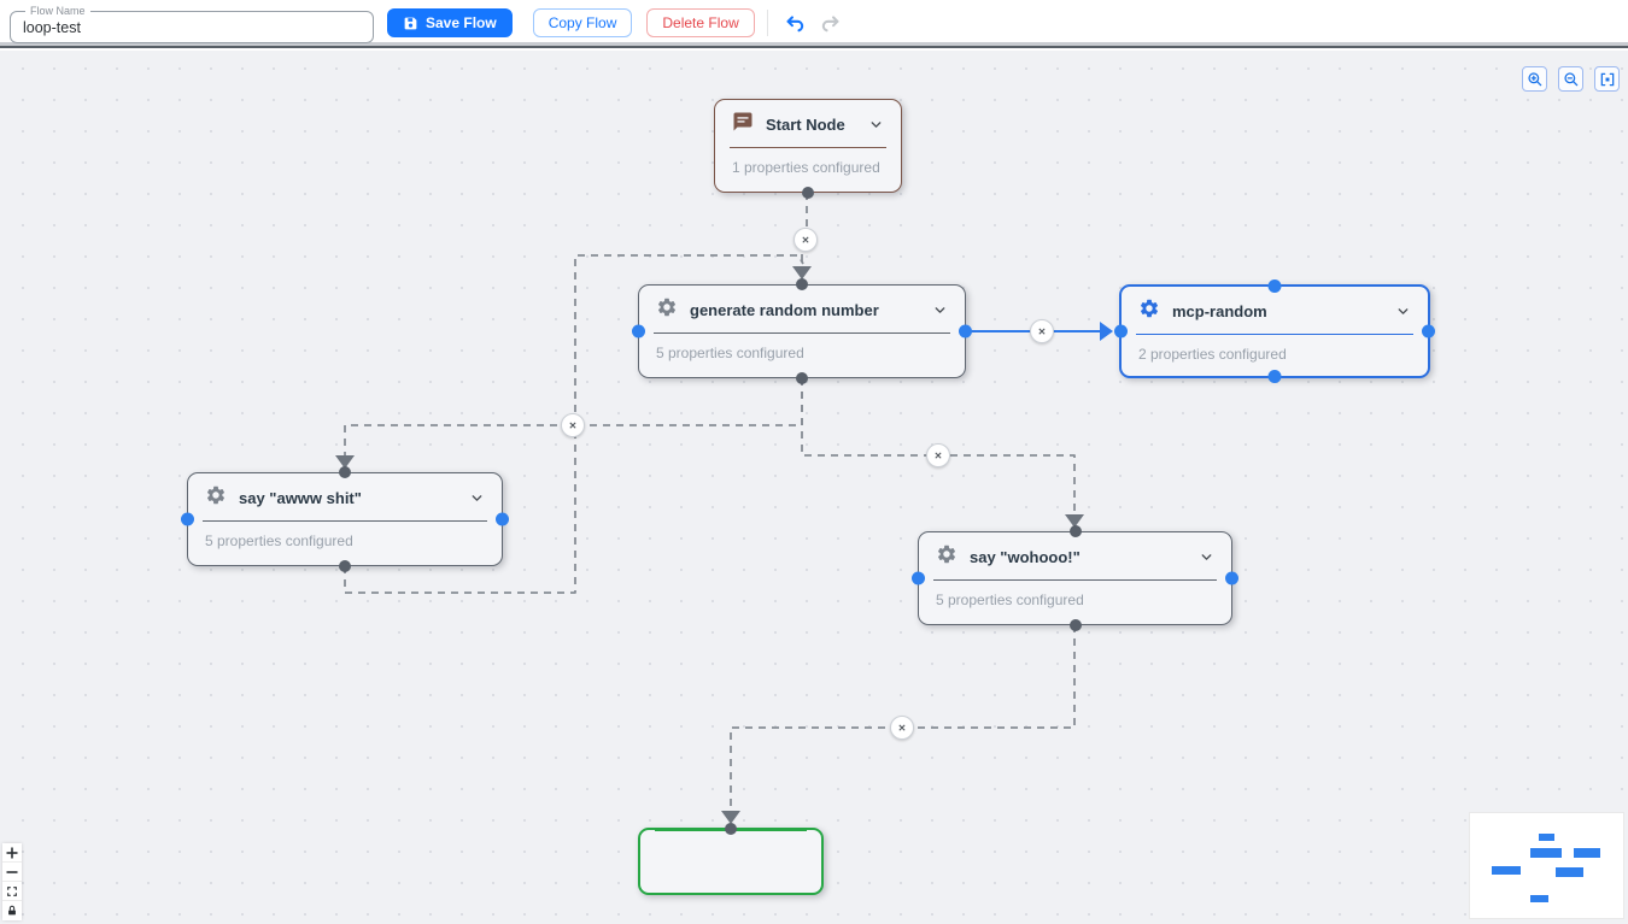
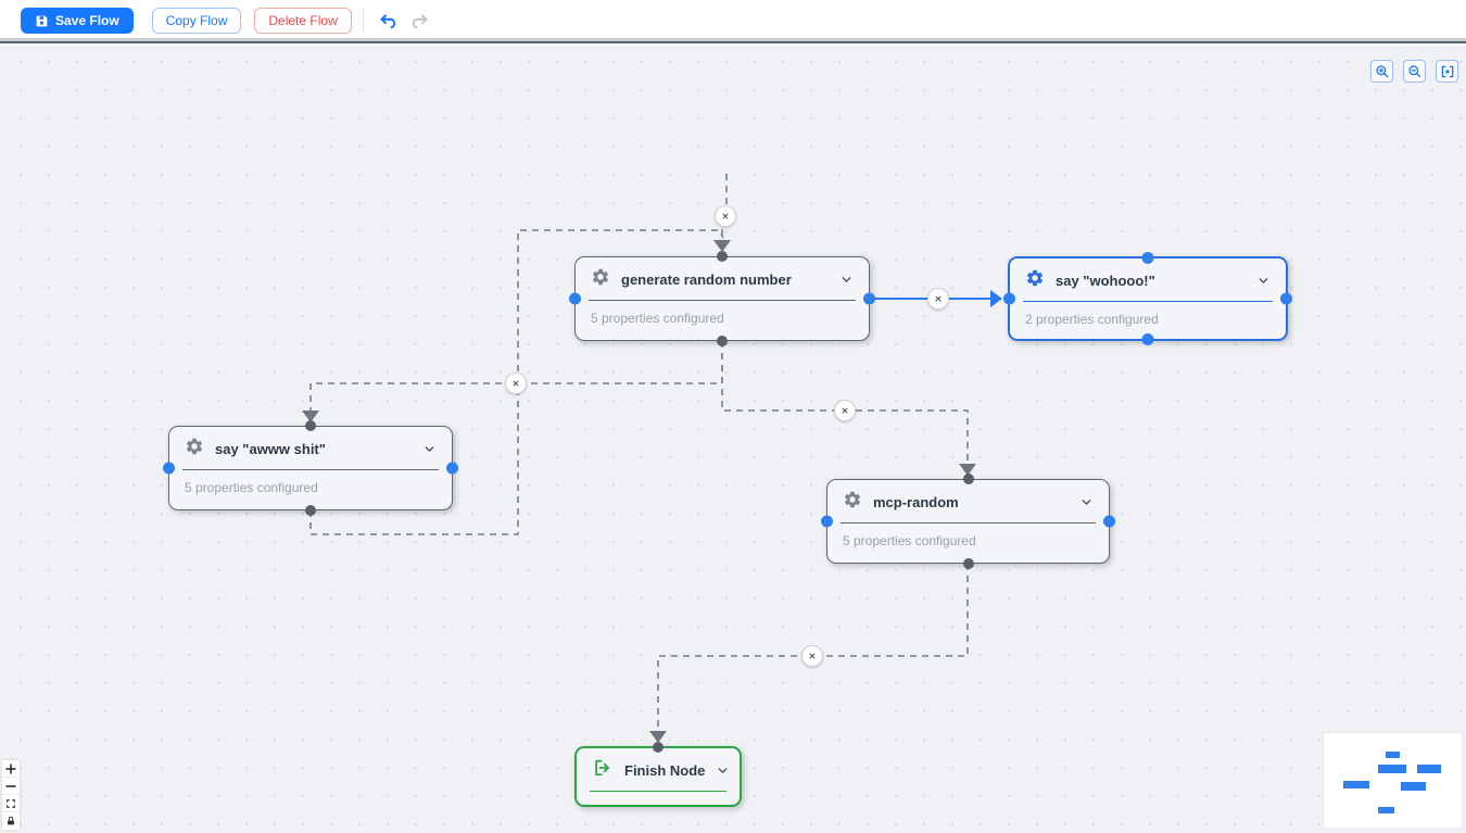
- Flow Name
- loop-test
  Save Flow
  Copy Flow
  Delete Flow
- Start Node
- 1 properties configured
  generate random number
  5 properties configured
- mcp-random
+ say "wohooo!"
  2 properties configured
  say "awww shit"
  5 properties configured
- say "wohooo!"
+ mcp-random
  5 properties configured
+ Finish Node
  ✕
  ✕
  ✕
  ✕
  ✕
